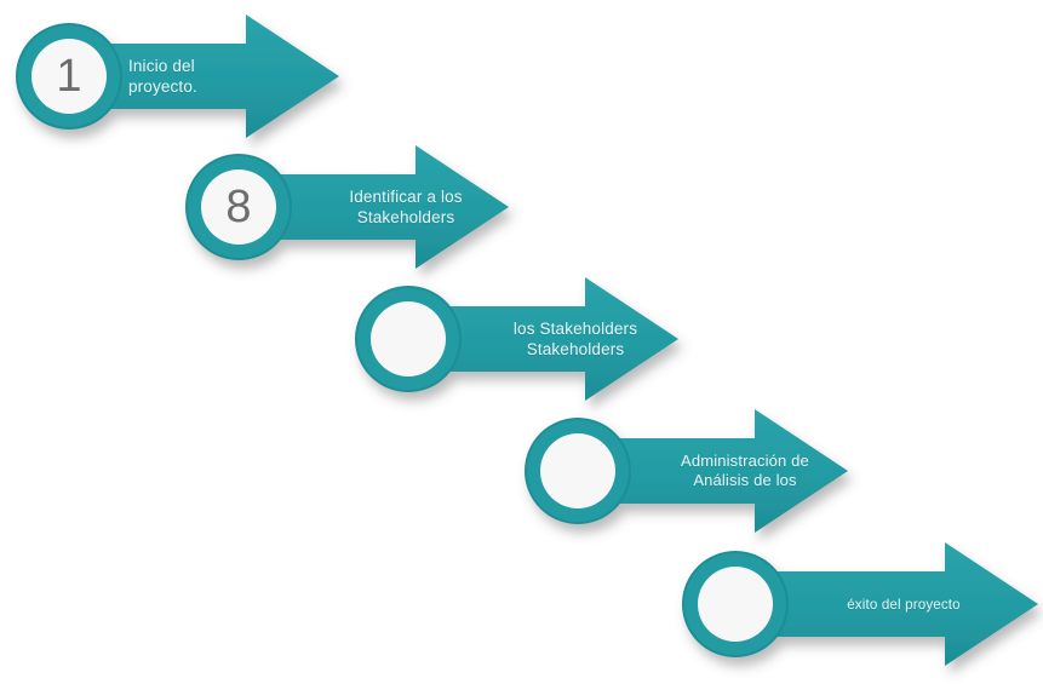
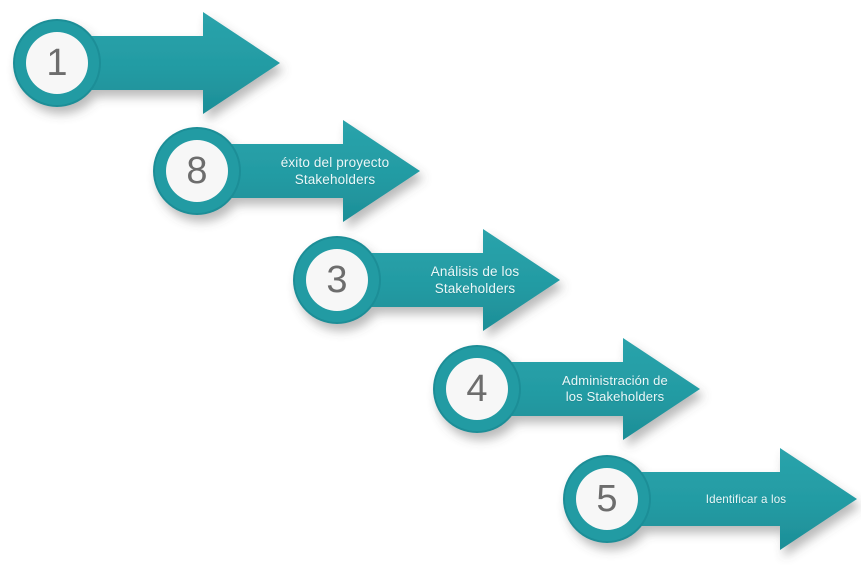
  1
- Inicio del
- proyecto.
  8
- Identificar a los
+ éxito del proyecto
  Stakeholders
+ 3
- los Stakeholders
+ Análisis de los
  Stakeholders
+ 4
  Administración de
- Análisis de los
+ los Stakeholders
+ 5
- éxito del proyecto
+ Identificar a los
